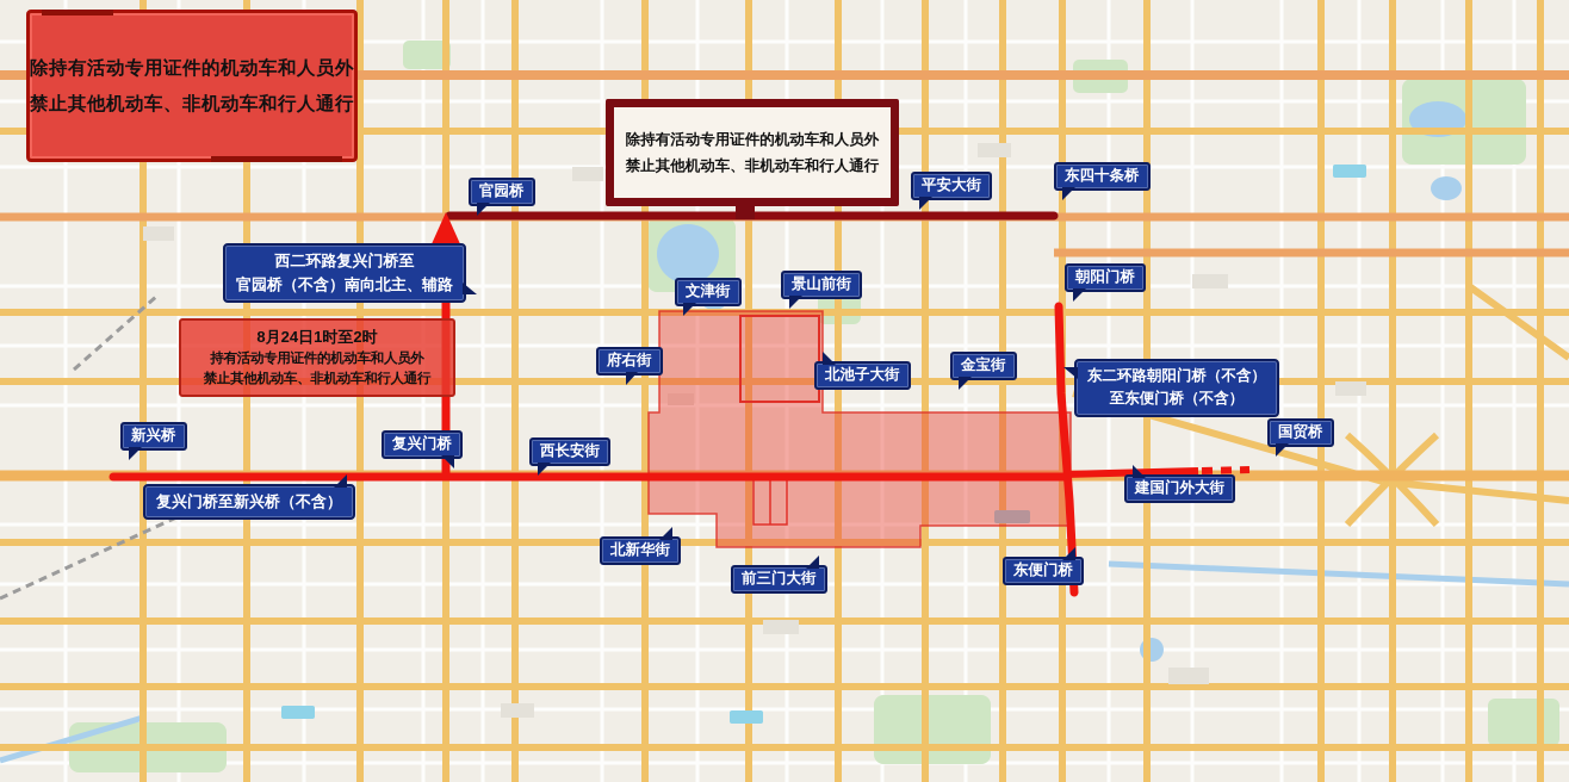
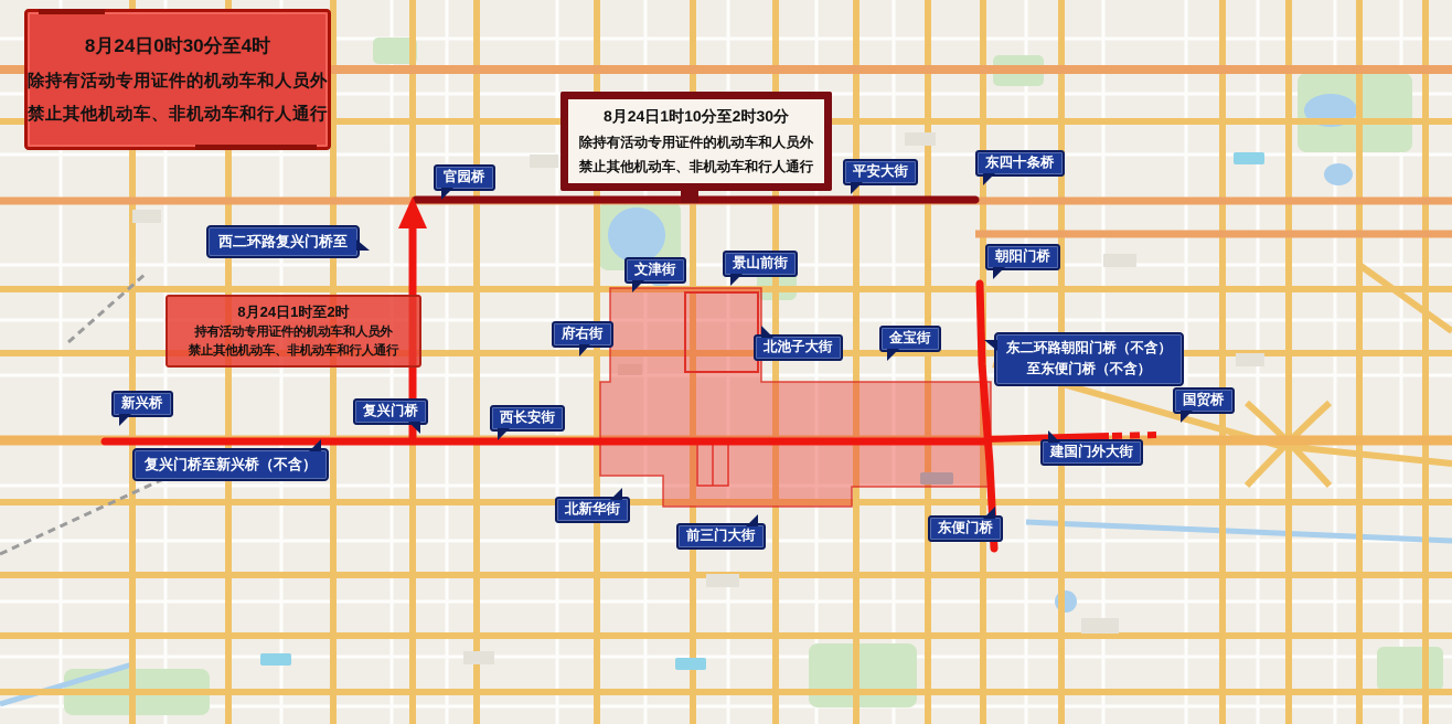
+ 8月24日0时30分至4时
  除持有活动专用证件的机动车和人员外
  禁止其他机动车、非机动车和行人通行
+ 8月24日1时10分至2时30分
  除持有活动专用证件的机动车和人员外
  禁止其他机动车、非机动车和行人通行
  8月24日1时至2时
  持有活动专用证件的机动车和人员外
  禁止其他机动车、非机动车和行人通行
  西二环路复兴门桥至
- 官园桥（不含）南向北主、辅路
  东二环路朝阳门桥（不含）
  至东便门桥（不含）
  复兴门桥至新兴桥（不含）
  官园桥
  平安大街
  东四十条桥
  朝阳门桥
  文津街
  景山前街
  府右街
  北池子大街
  金宝街
  新兴桥
  复兴门桥
  西长安街
  国贸桥
  建国门外大街
  北新华街
  前三门大街
  东便门桥
